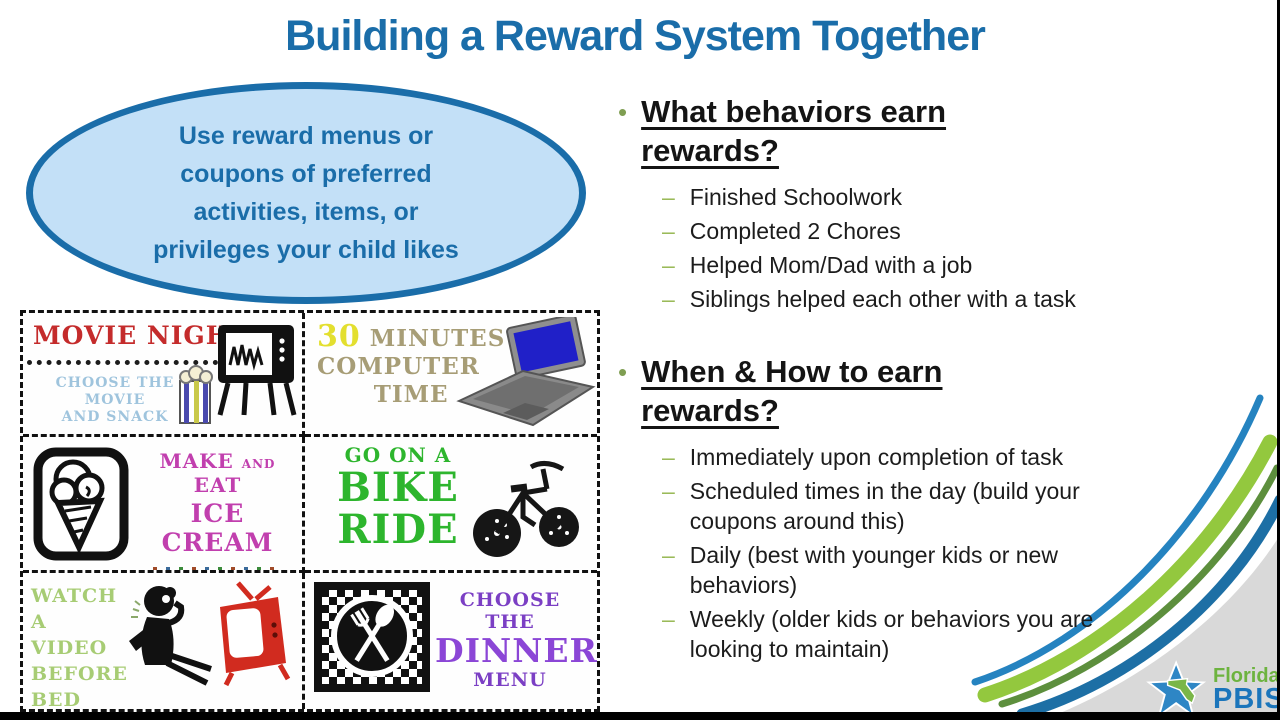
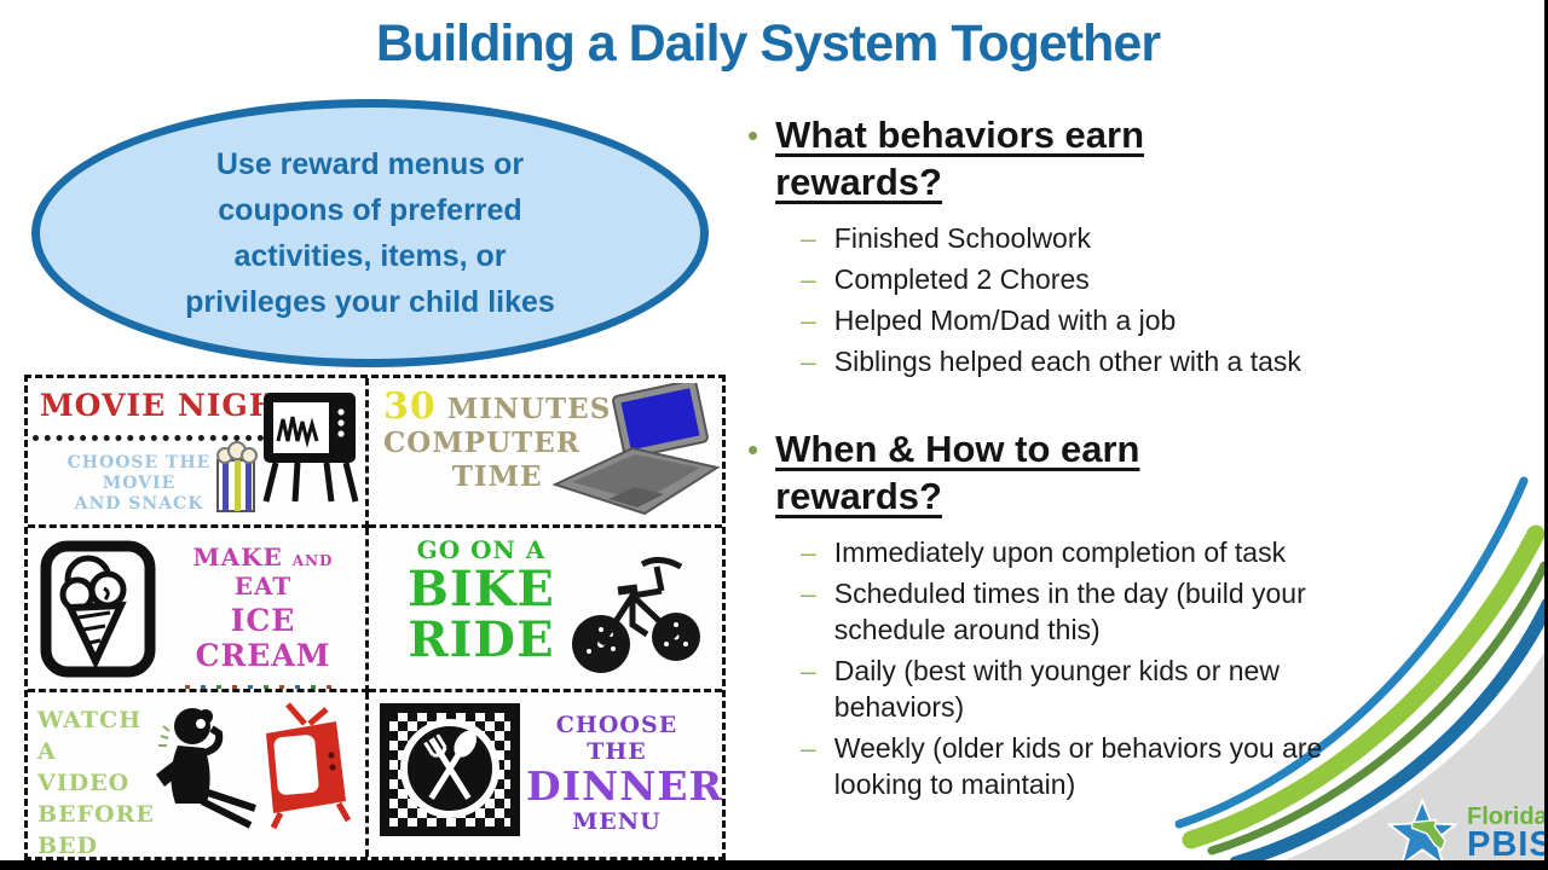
- Building a Reward System Together
+ Building a Daily System Together
  Use reward menus or
  coupons of preferred
  activities, items, or
  privileges your child likes
  MOVIE NIG
  CHOOSE THE MOVIE
  AND SNACK
  30 MINUTES
  COMPUTER
  TIME
  MAKE AND EAT
  ICE CREAM
  GO ON A
  BIKE
  RIDE
  WATCH
  A VIDEO
  BEFORE
  BED
  CHOOSE THE
  DINNER
  MENU
  •
  What behaviors earn rewards?
  –
  Finished Schoolwork
  –
  Completed 2 Chores
  –
  Helped Mom/Dad with a job
  –
  Siblings helped each other with a task
  •
  When & How to earn rewards?
  –
  Immediately upon completion of task
  –
- Scheduled times in the day (build your coupons around this)
+ Scheduled times in the day (build your schedule around this)
  –
  Daily (best with younger kids or new behaviors)
  –
  Weekly (older kids or behaviors you are looking to maintain)
  Florida
  PBIS
